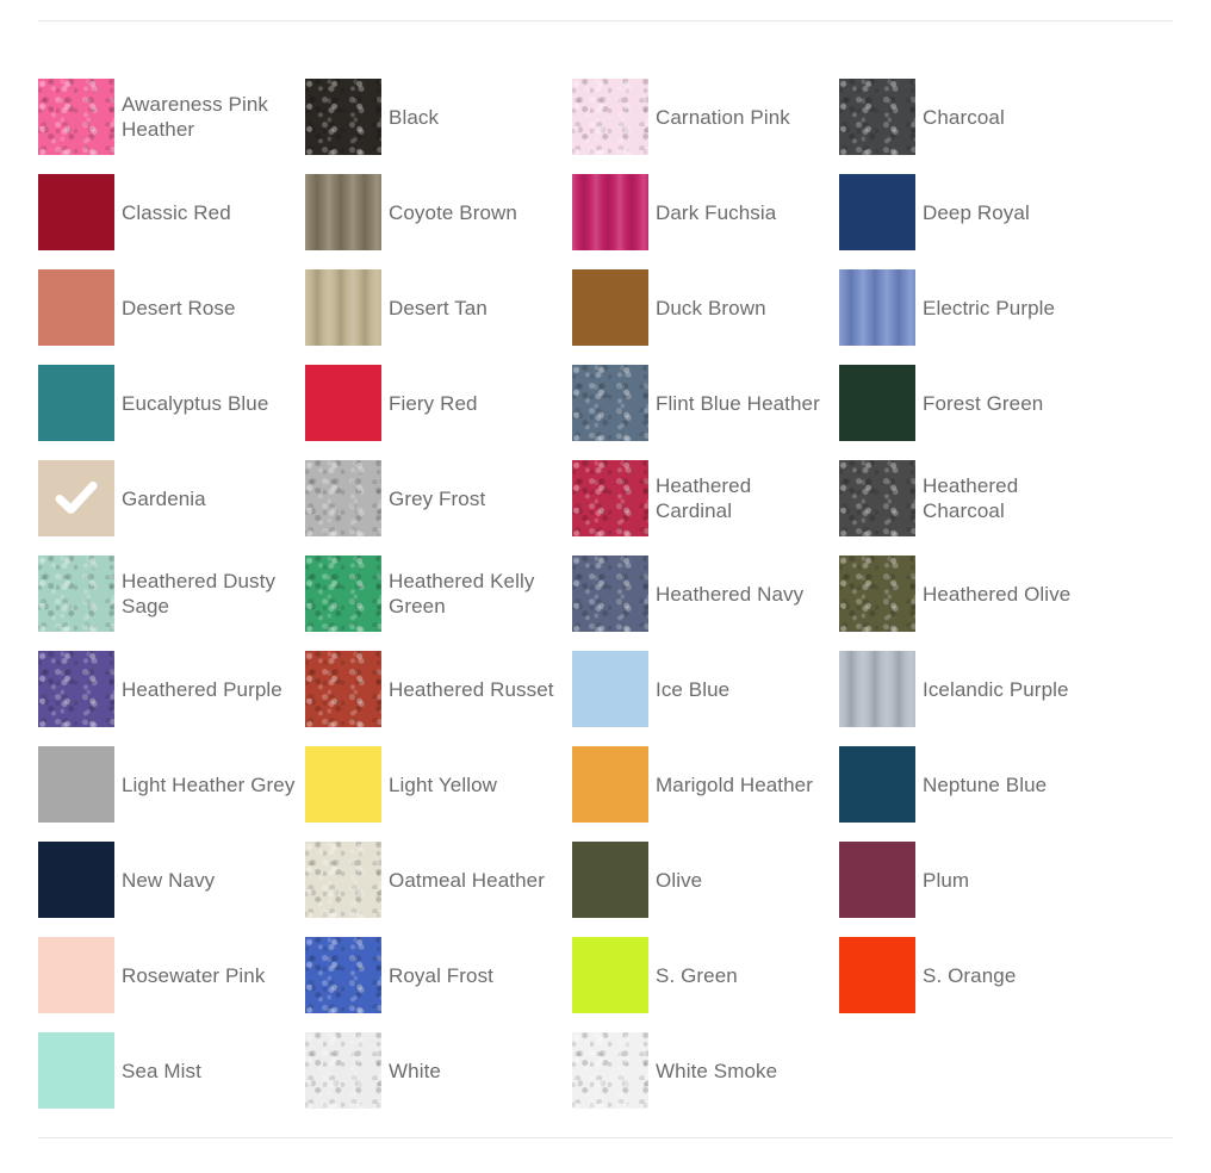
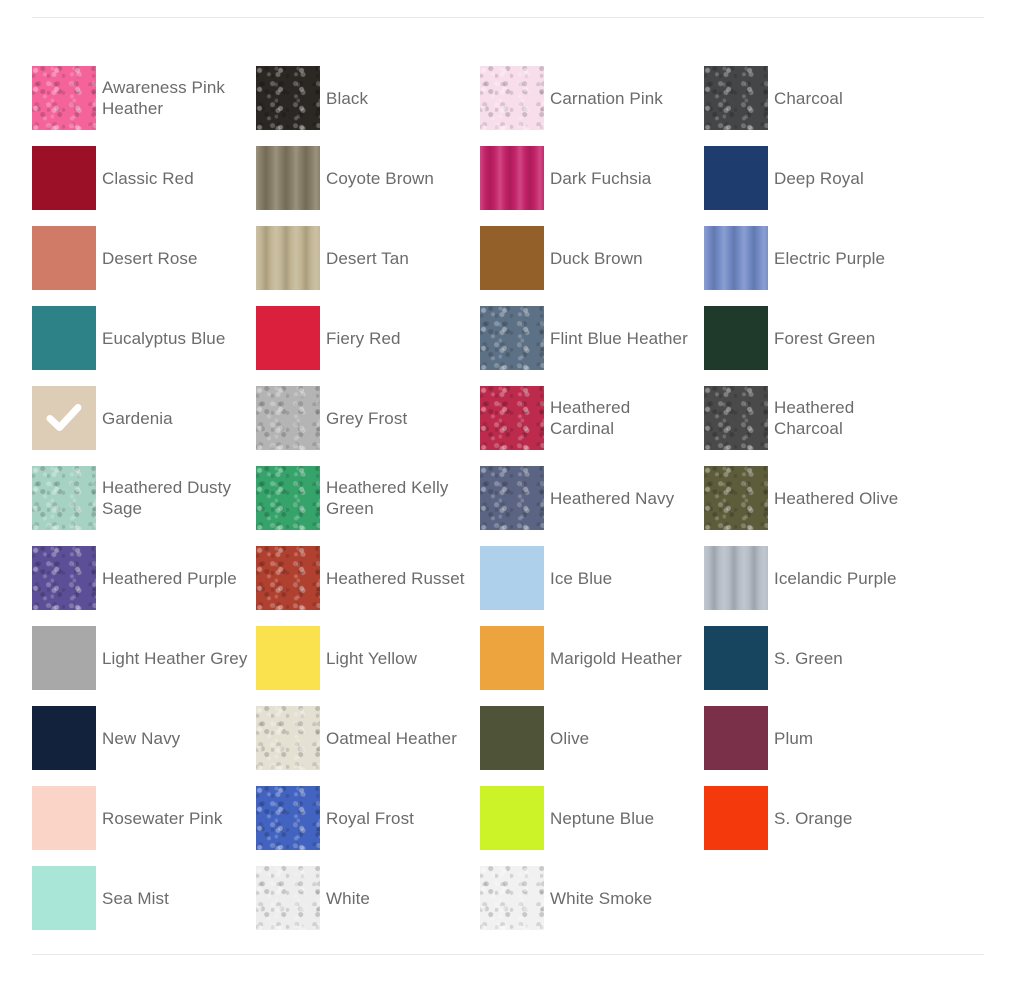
  Awareness Pink Heather
  Black
  Carnation Pink
  Charcoal
  Classic Red
  Coyote Brown
  Dark Fuchsia
  Deep Royal
  Desert Rose
  Desert Tan
  Duck Brown
  Electric Purple
  Eucalyptus Blue
  Fiery Red
  Flint Blue Heather
  Forest Green
  Gardenia
  Grey Frost
  Heathered Cardinal
  Heathered Charcoal
  Heathered Dusty Sage
  Heathered Kelly Green
  Heathered Navy
  Heathered Olive
  Heathered Purple
  Heathered Russet
  Ice Blue
  Icelandic Purple
  Light Heather Grey
  Light Yellow
  Marigold Heather
- Neptune Blue
+ S. Green
  New Navy
  Oatmeal Heather
  Olive
  Plum
  Rosewater Pink
  Royal Frost
- S. Green
+ Neptune Blue
  S. Orange
  Sea Mist
  White
  White Smoke
